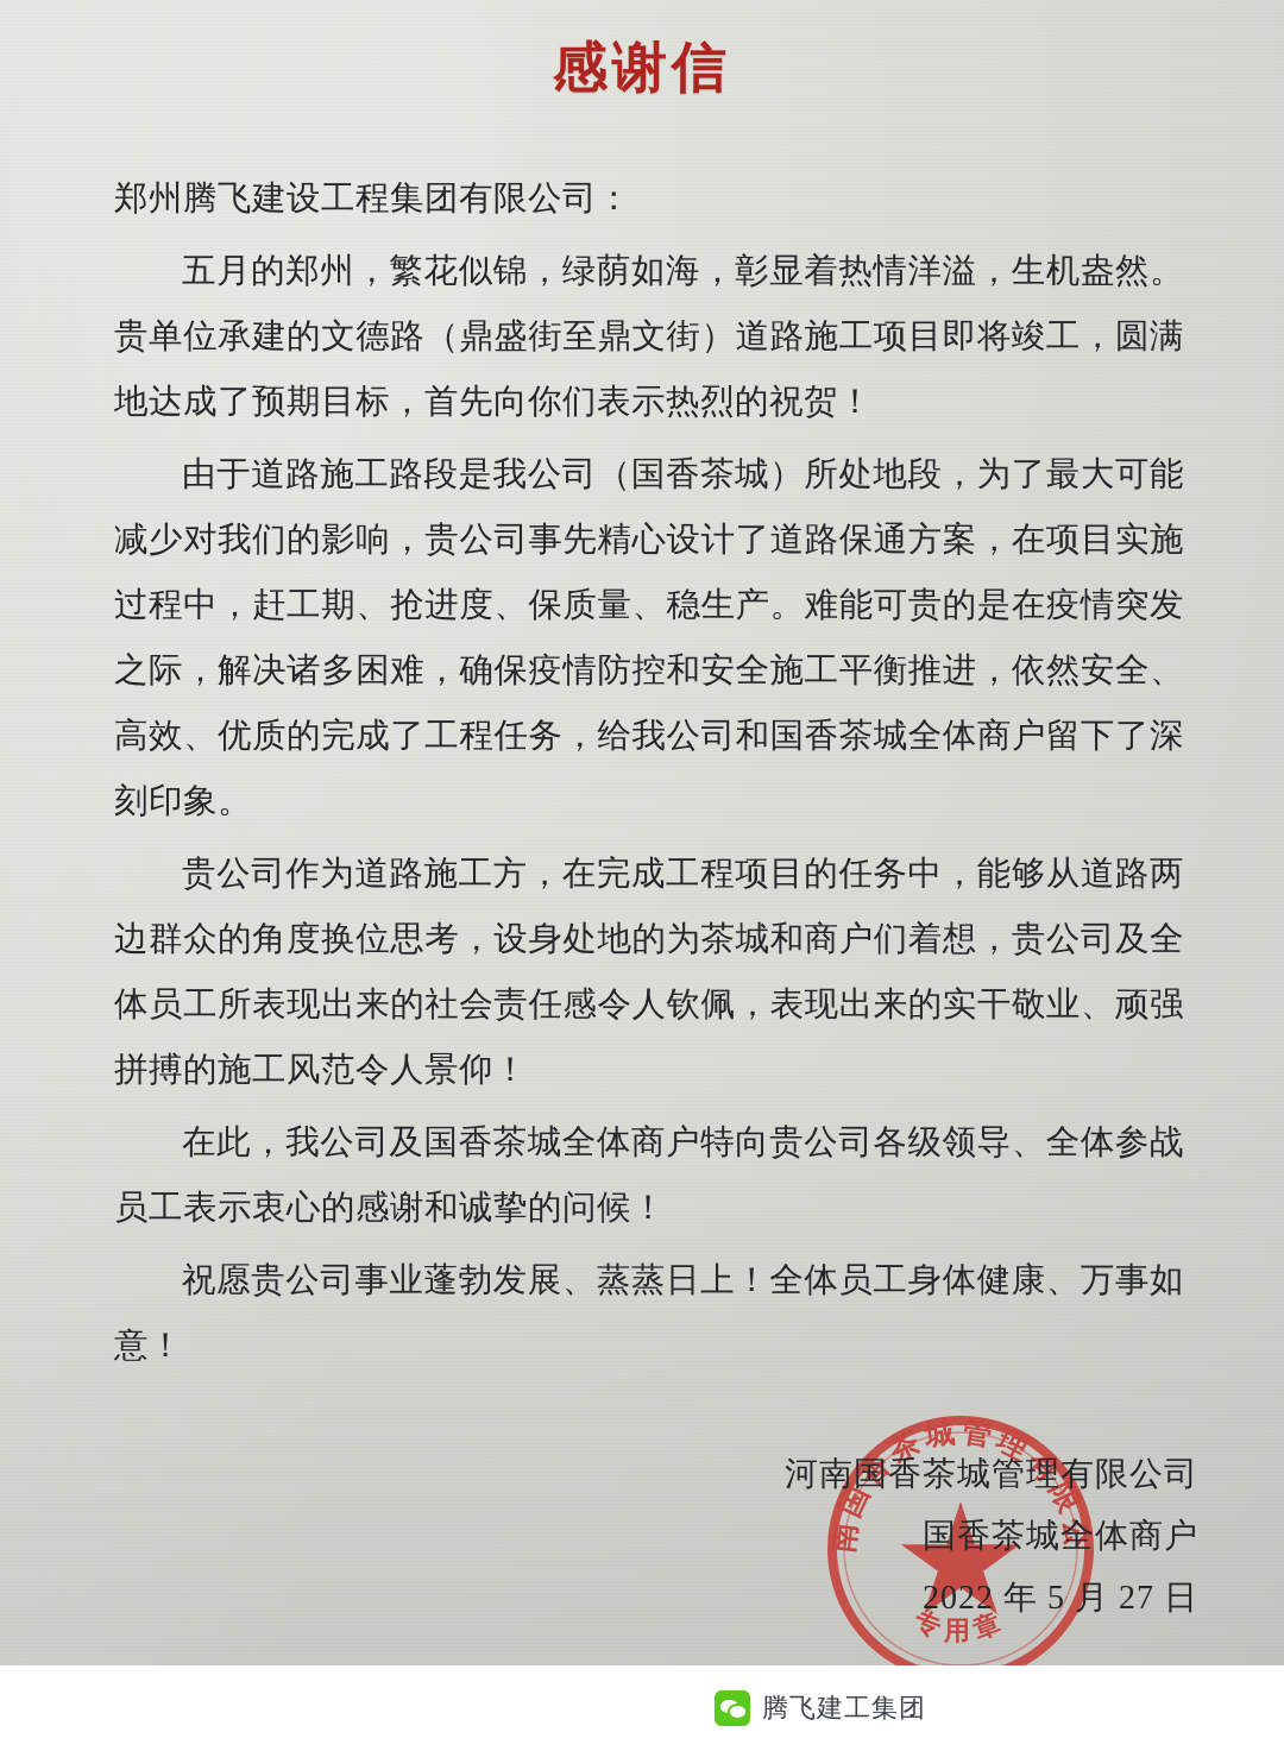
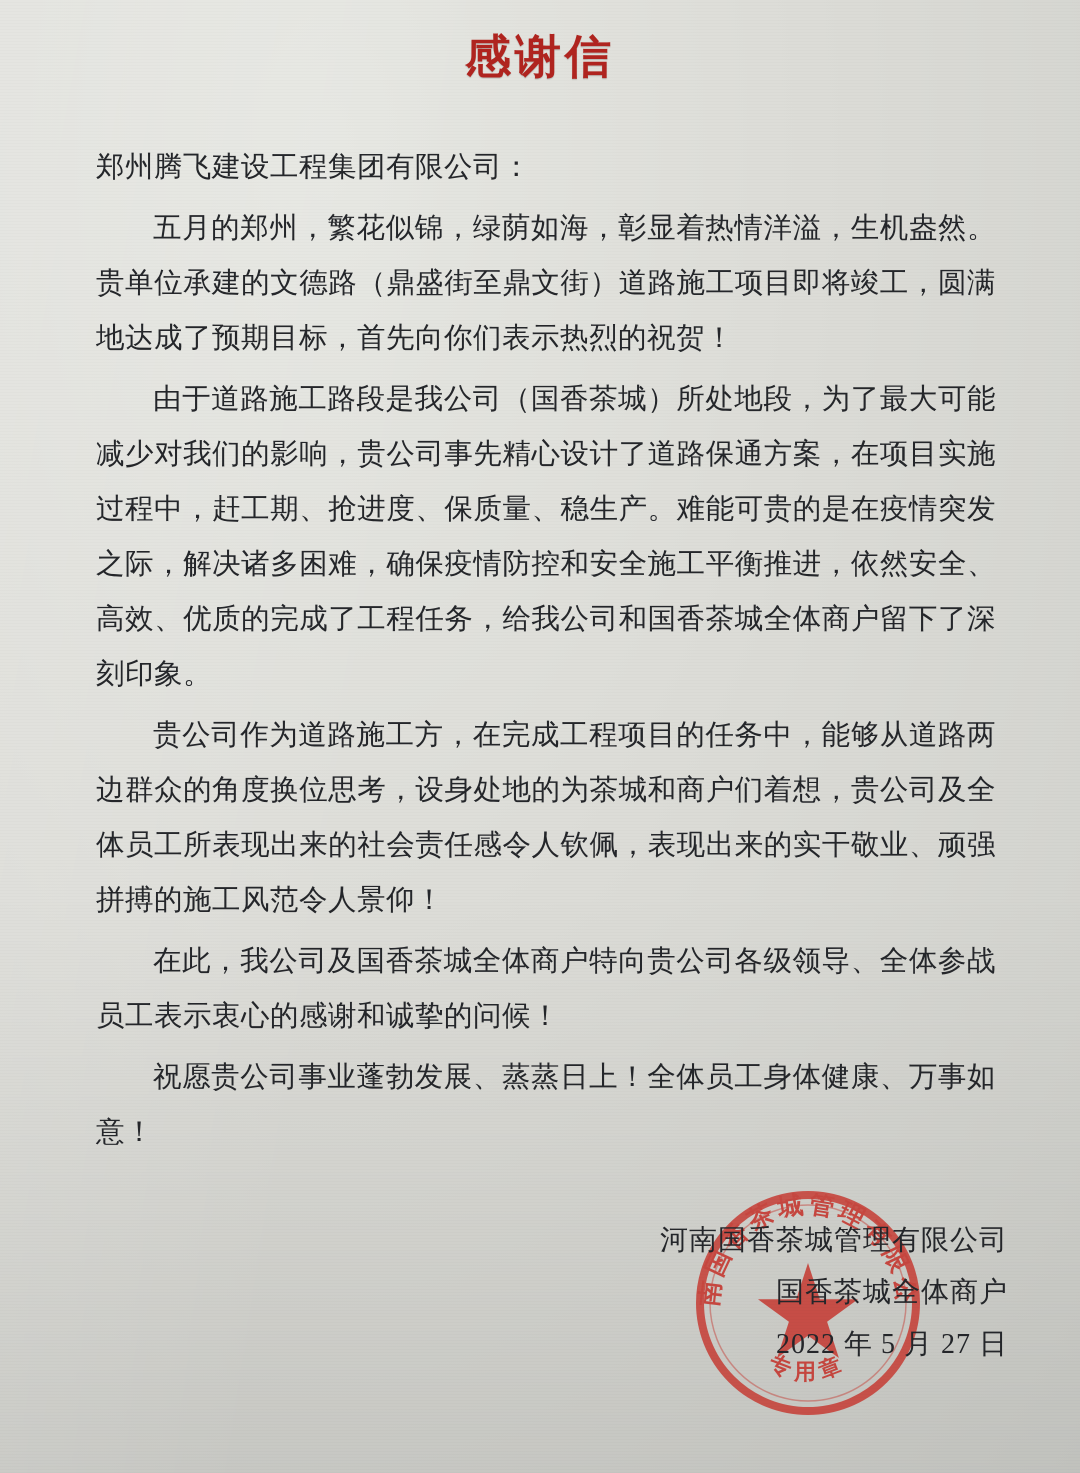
- 腾飞建工集团
